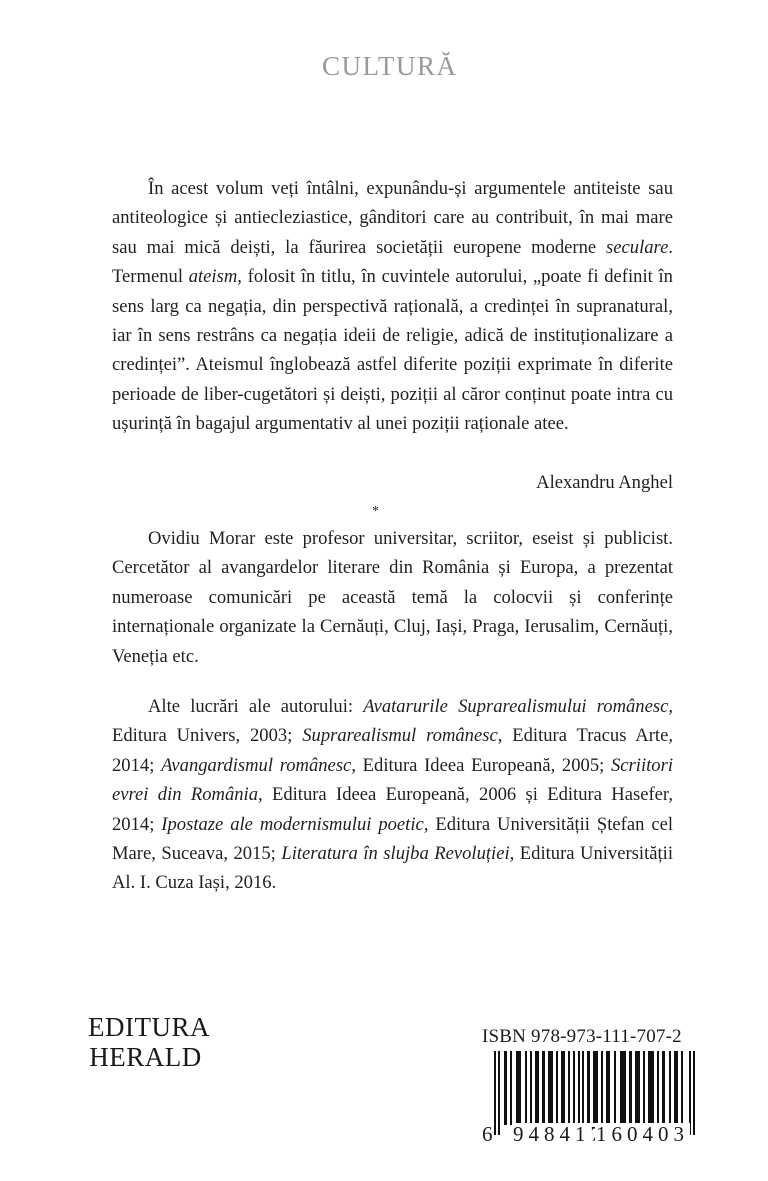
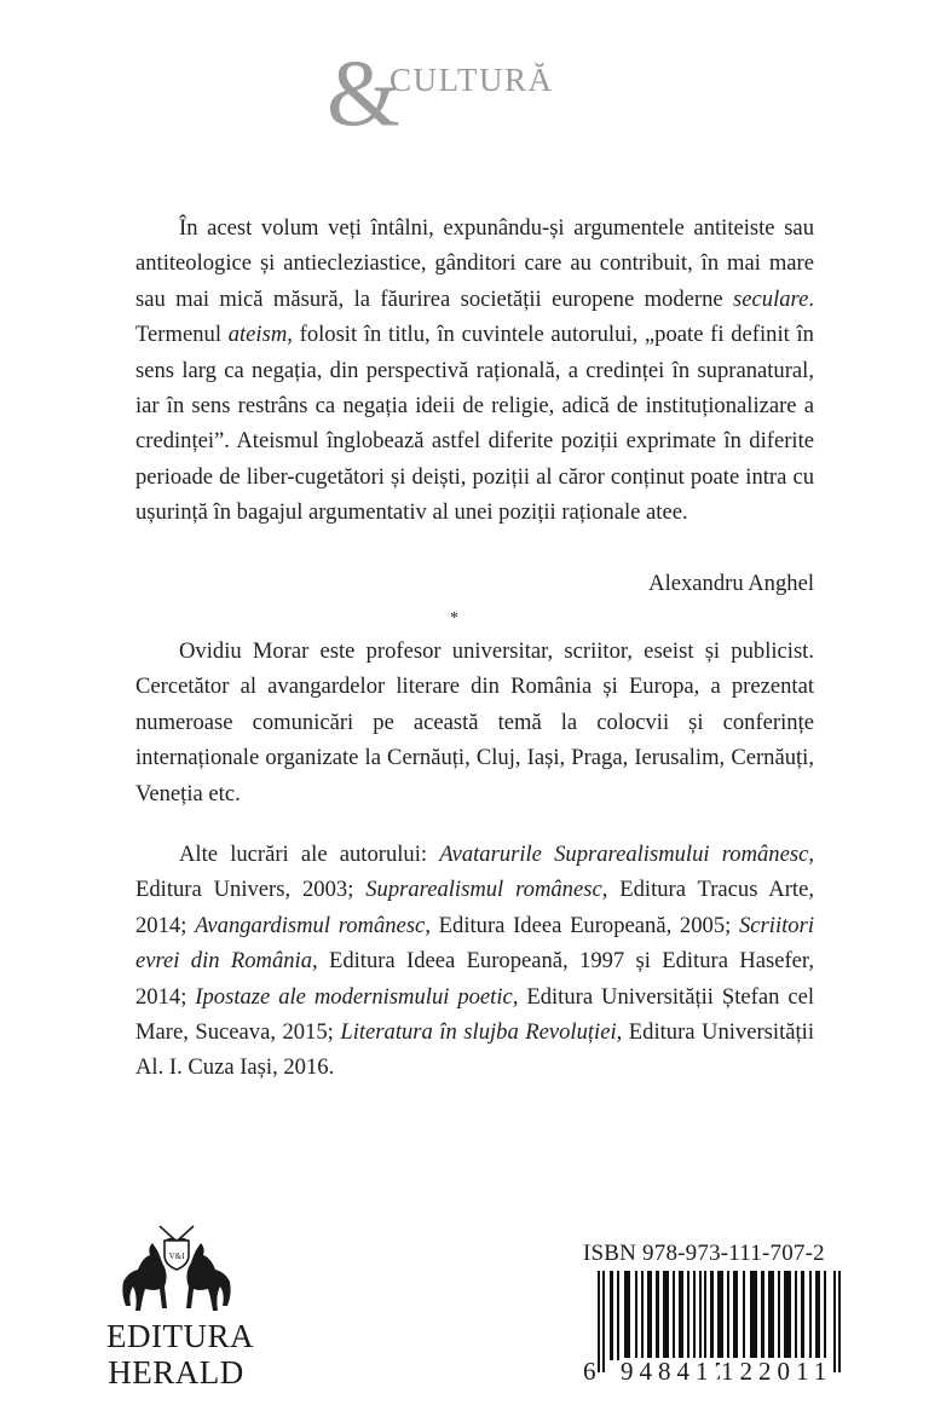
+ &
  CULTURĂ
- În acest volum veți întâlni, expunându-și argumentele antiteiste sau antiteologice și antiecleziastice, gânditori care au contribuit, în mai mare sau mai mică deiști, la făurirea societății europene moderne seculare. Termenul ateism, folosit în titlu, în cuvintele autorului, „poate fi definit în sens larg ca negația, din perspectivă rațională, a credinței în supranatural, iar în sens restrâns ca negația ideii de religie, adică de instituționalizare a credinței”. Ateismul înglobează astfel diferite poziții exprimate în diferite perioade de liber-cugetători și deiști, poziții al căror conținut poate intra cu ușurință în bagajul argumentativ al unei poziții raționale atee.
+ În acest volum veți întâlni, expunându-și argumentele antiteiste sau antiteologice și antiecleziastice, gânditori care au contribuit, în mai mare sau mai mică măsură, la făurirea societății europene moderne seculare. Termenul ateism, folosit în titlu, în cuvintele autorului, „poate fi definit în sens larg ca negația, din perspectivă rațională, a credinței în supranatural, iar în sens restrâns ca negația ideii de religie, adică de instituționalizare a credinței”. Ateismul înglobează astfel diferite poziții exprimate în diferite perioade de liber-cugetători și deiști, poziții al căror conținut poate intra cu ușurință în bagajul argumentativ al unei poziții raționale atee.
  Alexandru Anghel
  *
  Ovidiu Morar este profesor universitar, scriitor, eseist și publicist. Cercetător al avangardelor literare din România și Europa, a prezentat numeroase comunicări pe această temă la colocvii și conferințe internaționale organizate la Cernăuți, Cluj, Iași, Praga, Ierusalim, Cernăuți, Veneția etc.
- Alte lucrări ale autorului: Avatarurile Suprarealismului românesc, Editura Univers, 2003; Suprarealismul românesc, Editura Tracus Arte, 2014; Avangardismul românesc, Editura Ideea Europeană, 2005; Scriitori evrei din România, Editura Ideea Europeană, 2006 și Editura Hasefer, 2014; Ipostaze ale modernismului poetic, Editura Universității Ștefan cel Mare, Suceava, 2015; Literatura în slujba Revoluției, Editura Universității Al. I. Cuza Iași, 2016.
+ Alte lucrări ale autorului: Avatarurile Suprarealismului românesc, Editura Univers, 2003; Suprarealismul românesc, Editura Tracus Arte, 2014; Avangardismul românesc, Editura Ideea Europeană, 2005; Scriitori evrei din România, Editura Ideea Europeană, 1997 și Editura Hasefer, 2014; Ipostaze ale modernismului poetic, Editura Universității Ștefan cel Mare, Suceava, 2015; Literatura în slujba Revoluției, Editura Universității Al. I. Cuza Iași, 2016.
+ V&I
  EDITURA
  HERALD
  ISBN 978-973-111-707-2
  6
  94841
- 160403
+ 122011
